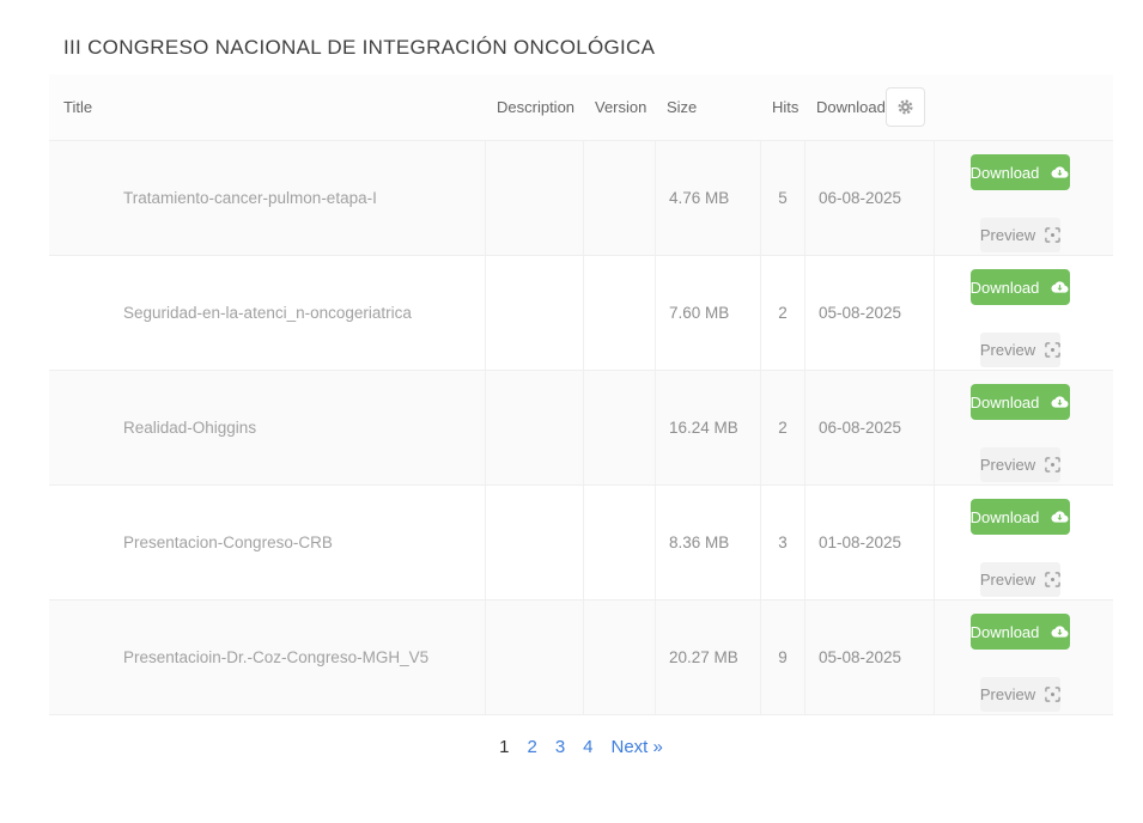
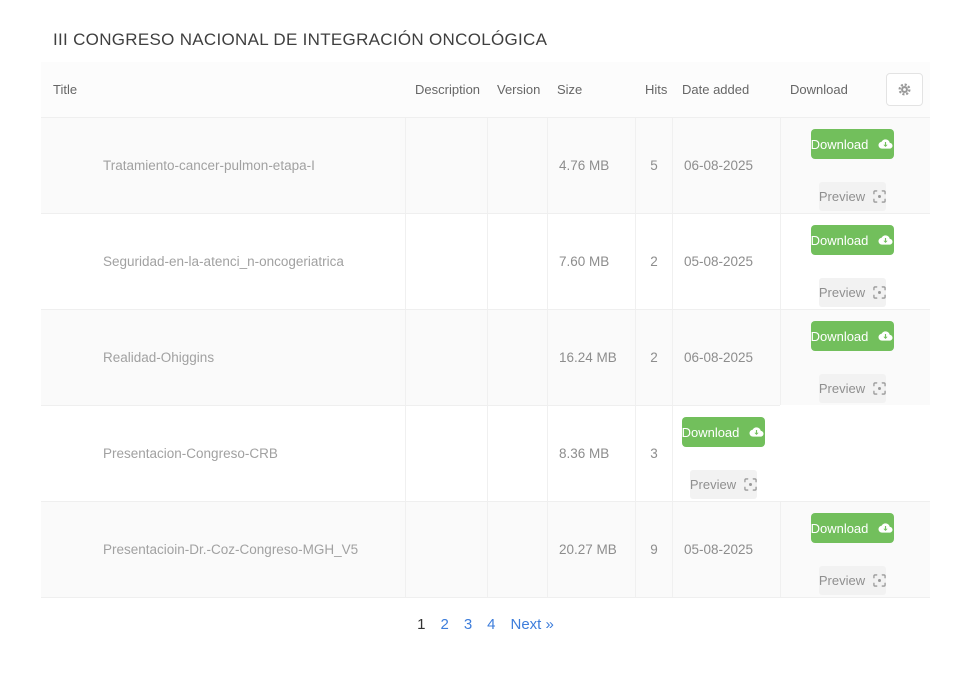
  III CONGRESO NACIONAL DE INTEGRACIÓN ONCOLÓGICA
  Title
  Description
  Version
  Size
  Hits
+ Date added
  Download
  Tratamiento-cancer-pulmon-etapa-I
  4.76 MB
  5
  06-08-2025
  Download
  Preview
  Seguridad-en-la-atenci_n-oncogeriatrica
  7.60 MB
  2
  05-08-2025
  Download
  Preview
  Realidad-Ohiggins
  16.24 MB
  2
  06-08-2025
  Download
  Preview
  Presentacion-Congreso-CRB
  8.36 MB
  3
- 01-08-2025
  Download
  Preview
  Presentacioin-Dr.-Coz-Congreso-MGH_V5
  20.27 MB
  9
  05-08-2025
  Download
  Preview
  1
  2
  3
  4
  Next »
